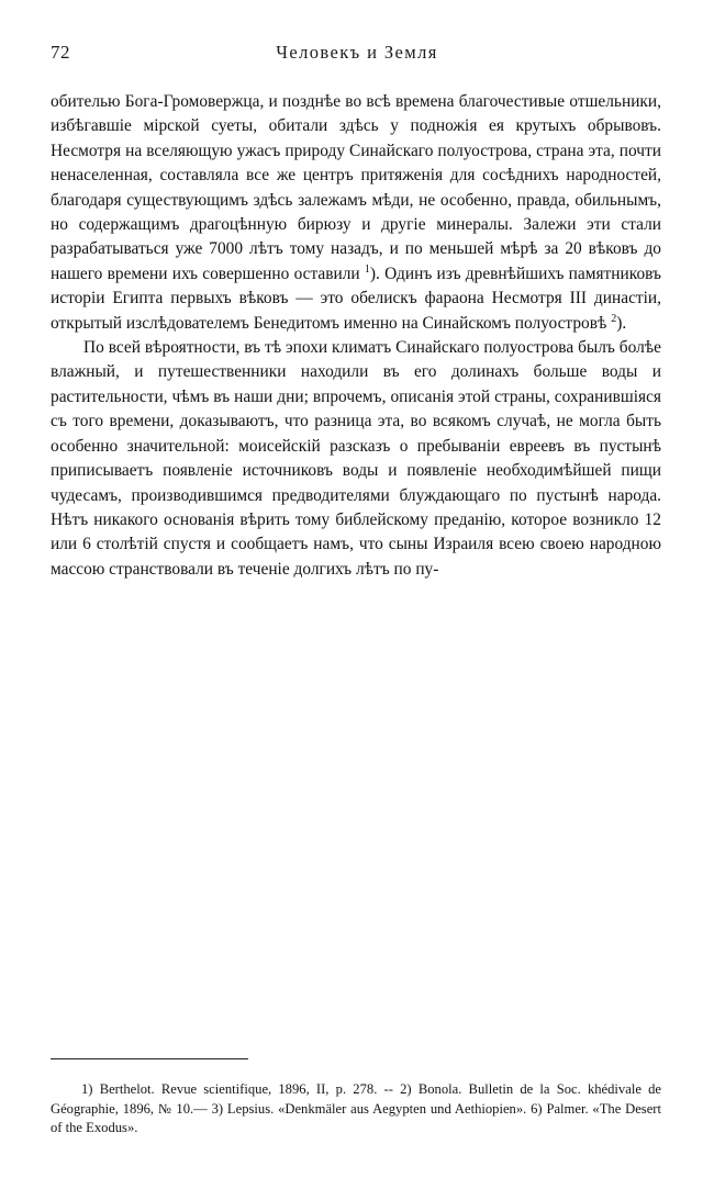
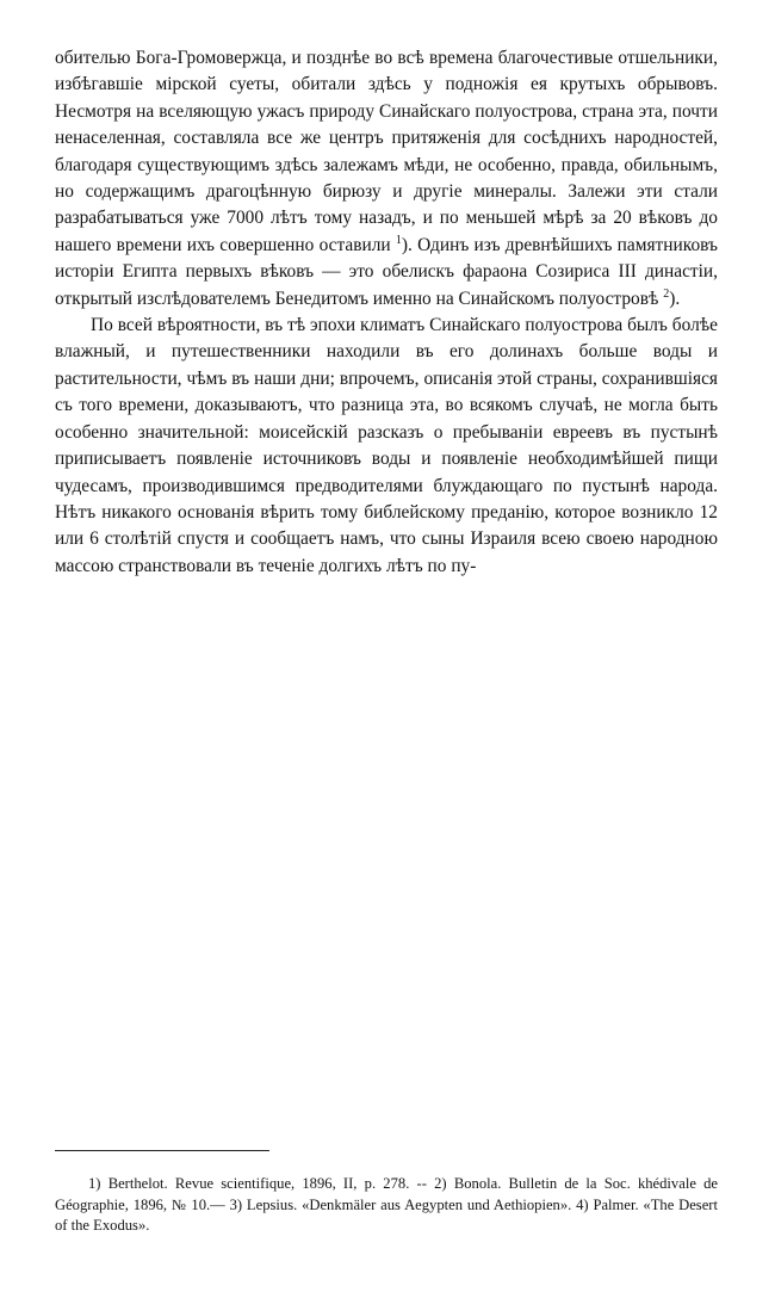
- 72
- Человекъ и Земля
- обителью Бога-Громовержца, и позднѣе во всѣ времена благочестивые отшельники, избѣгавшіе мірской суеты, обитали здѣсь у подножія ея крутыхъ обрывовъ. Несмотря на вселяющую ужасъ природу Синайскаго полуострова, страна эта, почти ненаселенная, составляла все же центръ притяженія для сосѣднихъ народностей, благодаря существующимъ здѣсь залежамъ мѣди, не особенно, правда, обильнымъ, но содержащимъ драгоцѣнную бирюзу и другіе минералы. Залежи эти стали разрабатываться уже 7000 лѣтъ тому назадъ, и по меньшей мѣрѣ за 20 вѣковъ до нашего времени ихъ совершенно оставили 1). Одинъ изъ древнѣйшихъ памятниковъ исторіи Египта первыхъ вѣковъ — это обелискъ фараона Несмотря III династіи, открытый изслѣдователемъ Бенедитомъ именно на Синайскомъ полуостровѣ 2).
+ обителью Бога-Громовержца, и позднѣе во всѣ времена благочестивые отшельники, избѣгавшіе мірской суеты, обитали здѣсь у подножія ея крутыхъ обрывовъ. Несмотря на вселяющую ужасъ природу Синайскаго полуострова, страна эта, почти ненаселенная, составляла все же центръ притяженія для сосѣднихъ народностей, благодаря существующимъ здѣсь залежамъ мѣди, не особенно, правда, обильнымъ, но содержащимъ драгоцѣнную бирюзу и другіе минералы. Залежи эти стали разрабатываться уже 7000 лѣтъ тому назадъ, и по меньшей мѣрѣ за 20 вѣковъ до нашего времени ихъ совершенно оставили 1). Одинъ изъ древнѣйшихъ памятниковъ исторіи Египта первыхъ вѣковъ — это обелискъ фараона Созириса III династіи, открытый изслѣдователемъ Бенедитомъ именно на Синайскомъ полуостровѣ 2).
  По всей вѣроятности, въ тѣ эпохи климатъ Синайскаго полуострова былъ болѣе влажный, и путешественники находили въ его долинахъ больше воды и растительности, чѣмъ въ наши дни; впрочемъ, описанія этой страны, сохранившіяся съ того времени, доказываютъ, что разница эта, во всякомъ случаѣ, не могла быть особенно значительной: моисейскій разсказъ о пребываніи евреевъ въ пустынѣ приписываетъ появленіе источниковъ воды и появленіе необходимѣйшей пищи чудесамъ, производившимся предводителями блуждающаго по пустынѣ народа. Нѣтъ никакого основанія вѣрить тому библейскому преданію, которое возникло 12 или 6 столѣтій спустя и сообщаетъ намъ, что сыны Израиля всею своею народною массою странствовали въ теченіе долгихъ лѣтъ по пу-
- 1) Berthelot. Revue scientifique, 1896, II, p. 278. -- 2) Bonola. Bulletin de la Soc. khédivale de Géographie, 1896, № 10.— 3) Lepsius. «Denkmäler aus Aegypten und Aethiopien». 6) Palmer. «The Desert of the Exodus».
+ 1) Berthelot. Revue scientifique, 1896, II, p. 278. -- 2) Bonola. Bulletin de la Soc. khédivale de Géographie, 1896, № 10.— 3) Lepsius. «Denkmäler aus Aegypten und Aethiopien». 4) Palmer. «The Desert of the Exodus».
